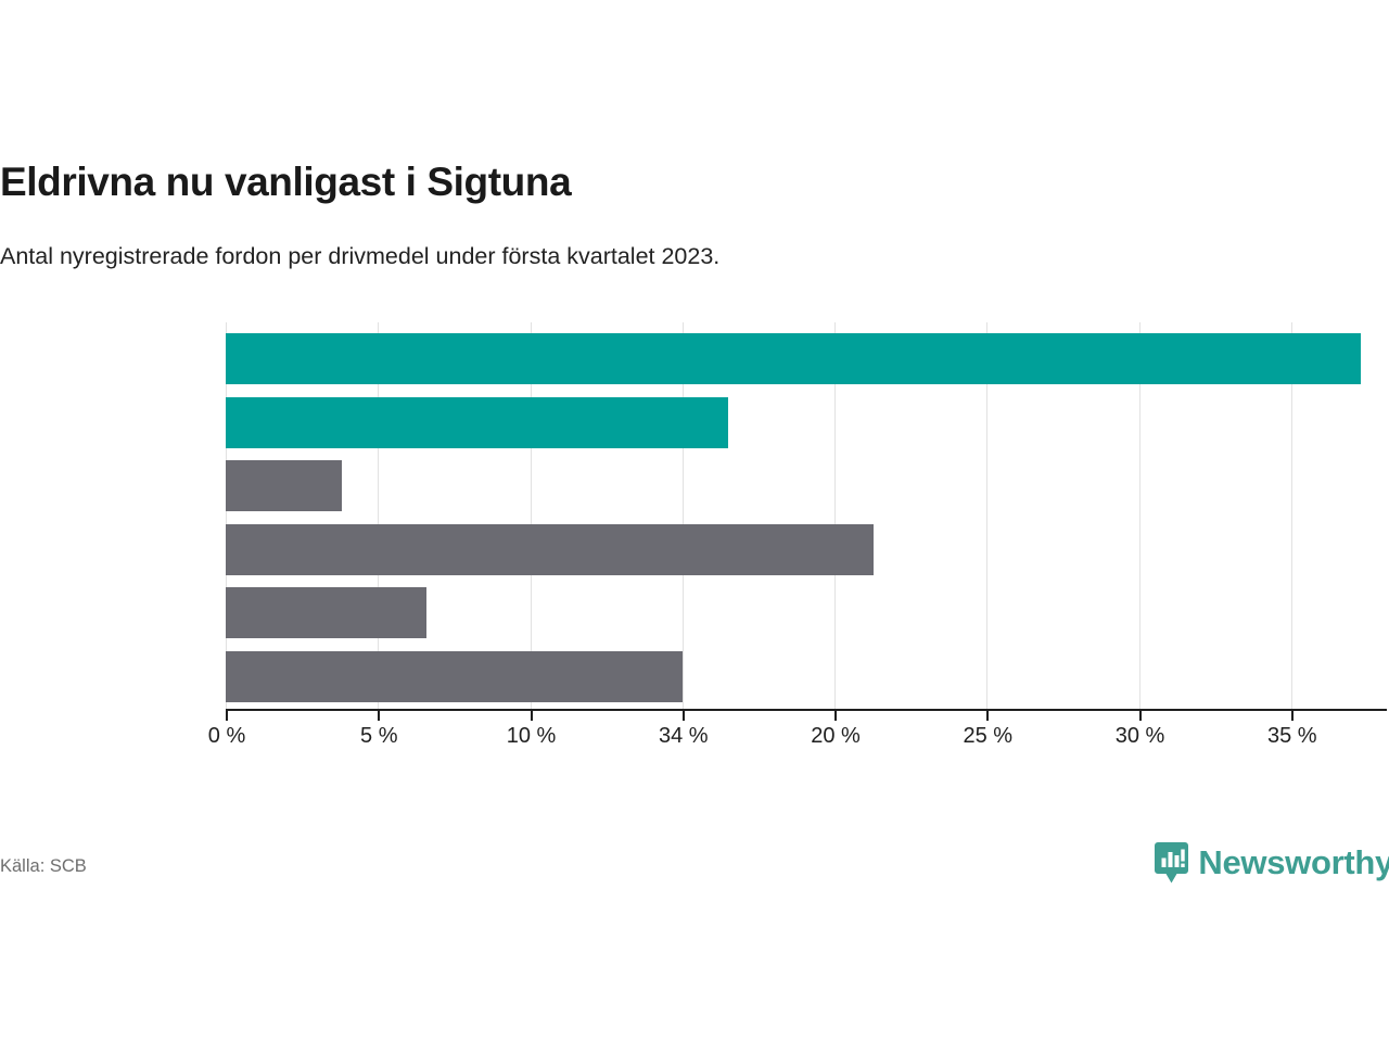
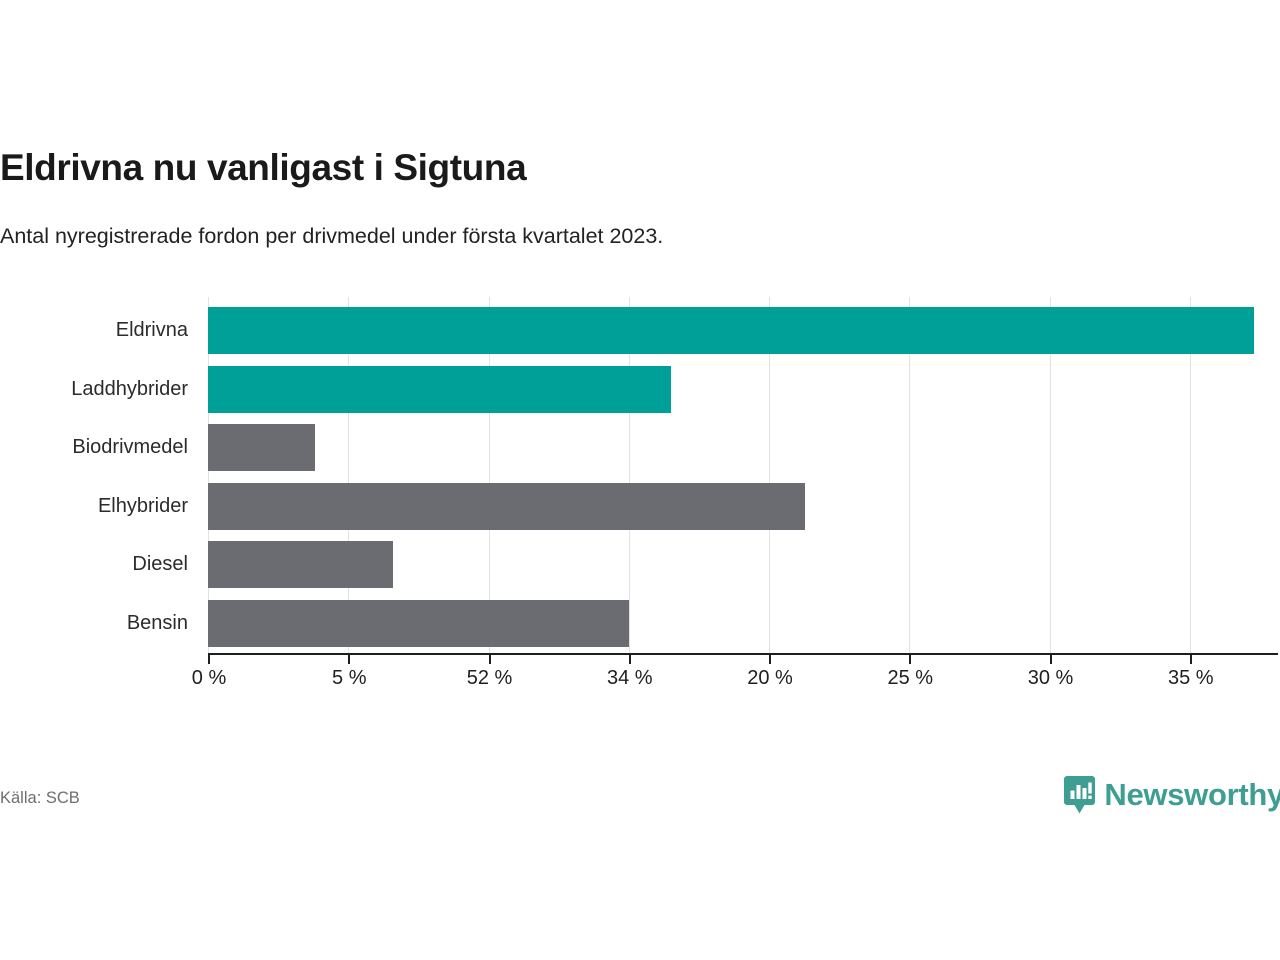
  Eldrivna nu vanligast i Sigtuna
  Antal nyregistrerade fordon per drivmedel under första kvartalet 2023.
+ Eldrivna
+ Laddhybrider
+ Biodrivmedel
+ Elhybrider
+ Diesel
+ Bensin
  0 %
  5 %
- 10 %
+ 52 %
  34 %
  20 %
  25 %
  30 %
  35 %
  Källa: SCB
  Newsworthy
